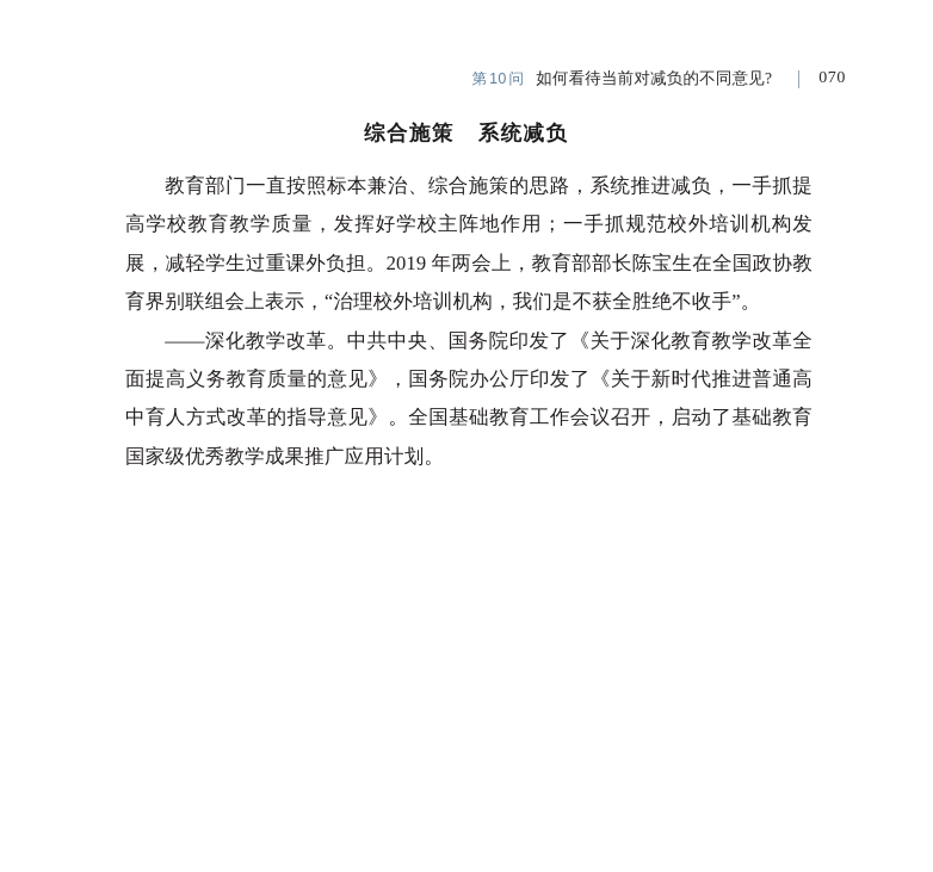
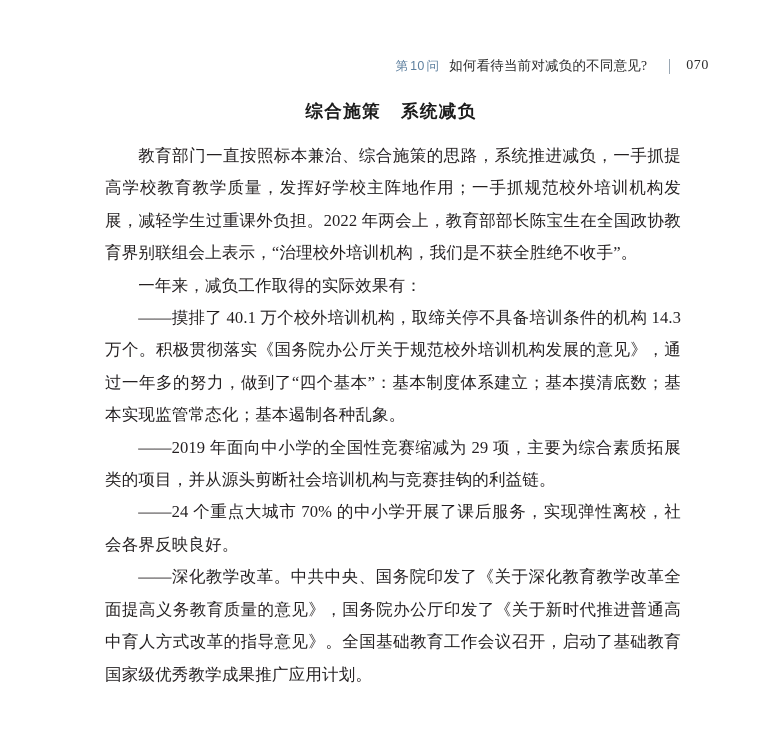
  第 10 问
  如何看待当前对减负的不同意见?
  070
  综合施策 系统减负
- 教育部门一直按照标本兼治、综合施策的思路，系统推进减负，一手抓提高学校教育教学质量，发挥好学校主阵地作用；一手抓规范校外培训机构发展，减轻学生过重课外负担。2019 年两会上，教育部部长陈宝生在全国政协教育界别联组会上表示，“治理校外培训机构，我们是不获全胜绝不收手”。
+ 教育部门一直按照标本兼治、综合施策的思路，系统推进减负，一手抓提高学校教育教学质量，发挥好学校主阵地作用；一手抓规范校外培训机构发展，减轻学生过重课外负担。2022 年两会上，教育部部长陈宝生在全国政协教育界别联组会上表示，“治理校外培训机构，我们是不获全胜绝不收手”。
+ 一年来，减负工作取得的实际效果有：
+ ——摸排了 40.1 万个校外培训机构，取缔关停不具备培训条件的机构 14.3 万个。积极贯彻落实《国务院办公厅关于规范校外培训机构发展的意见》，通过一年多的努力，做到了“四个基本”：基本制度体系建立；基本摸清底数；基本实现监管常态化；基本遏制各种乱象。
+ ——2019 年面向中小学的全国性竞赛缩减为 29 项，主要为综合素质拓展类的项目，并从源头剪断社会培训机构与竞赛挂钩的利益链。
+ ——24 个重点大城市 70% 的中小学开展了课后服务，实现弹性离校，社会各界反映良好。
  ——深化教学改革。中共中央、国务院印发了《关于深化教育教学改革全面提高义务教育质量的意见》，国务院办公厅印发了《关于新时代推进普通高中育人方式改革的指导意见》。全国基础教育工作会议召开，启动了基础教育国家级优秀教学成果推广应用计划。
